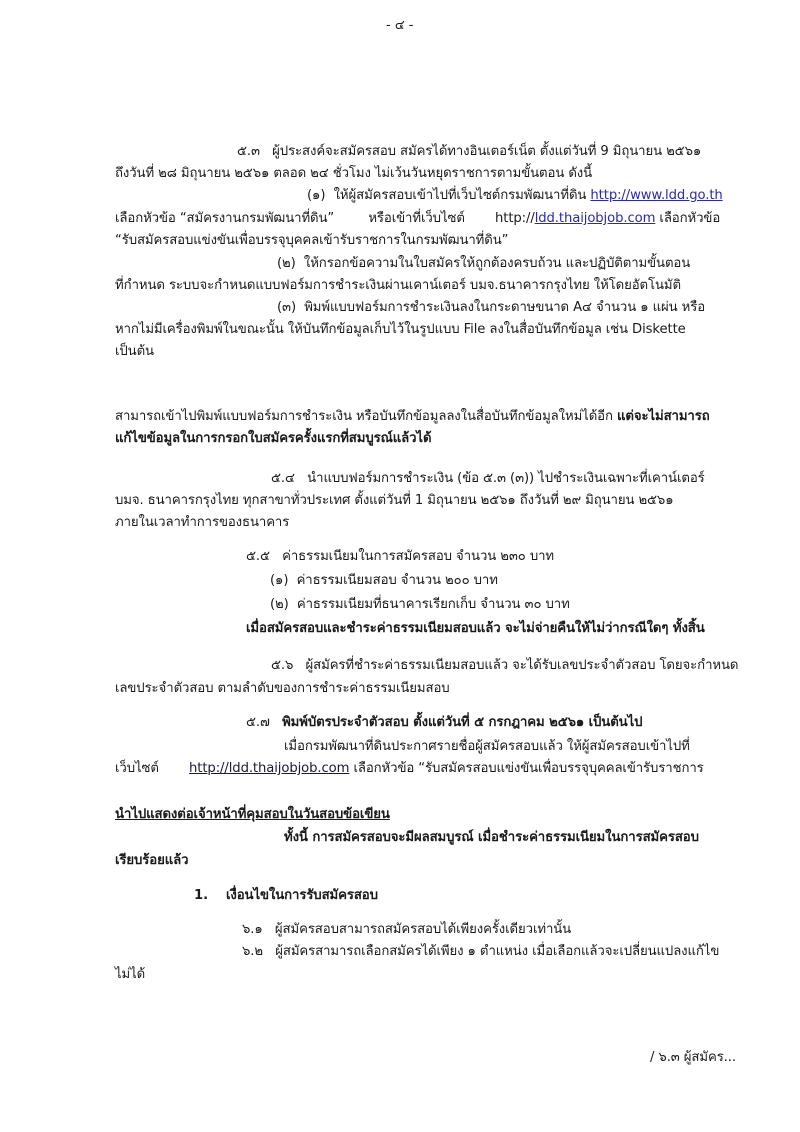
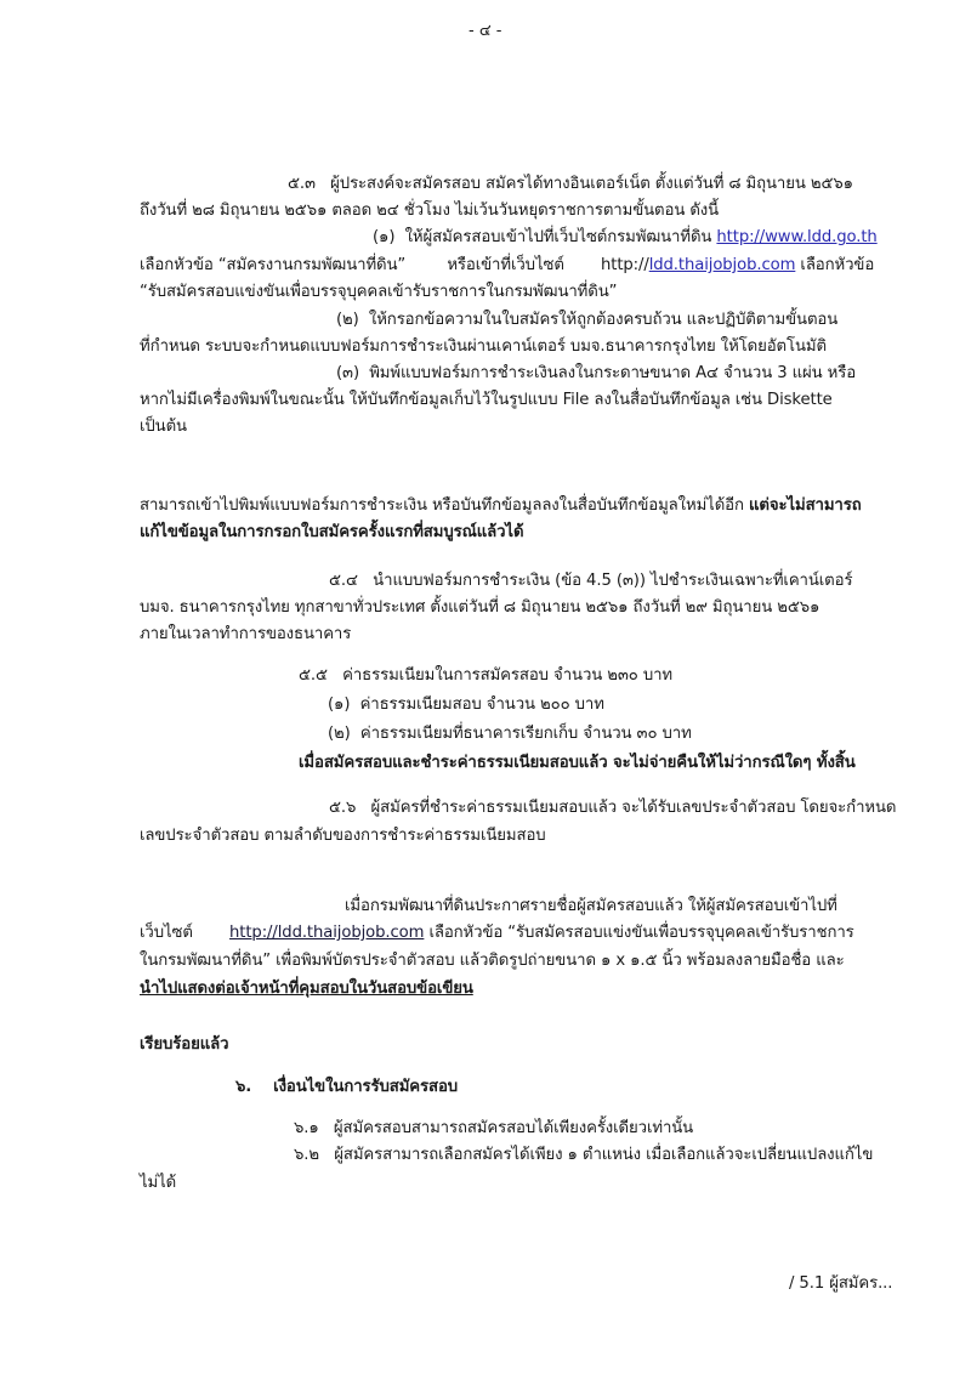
  - ๔ -
- ๕.๓ ผู้ประสงค์จะสมัครสอบ สมัครได้ทางอินเตอร์เน็ต ตั้งแต่วันที่ 9 มิถุนายน ๒๕๖๑
+ ๕.๓ ผู้ประสงค์จะสมัครสอบ สมัครได้ทางอินเตอร์เน็ต ตั้งแต่วันที่ ๘ มิถุนายน ๒๕๖๑
  ถึงวันที่ ๒๘ มิถุนายน ๒๕๖๑ ตลอด ๒๔ ชั่วโมง ไม่เว้นวันหยุดราชการตามขั้นตอน ดังนี้
  (๑) ให้ผู้สมัครสอบเข้าไปที่เว็บไซต์กรมพัฒนาที่ดิน http://www.ldd.go.th
  เลือกหัวข้อ “สมัครงานกรมพัฒนาที่ดิน” หรือเข้าที่เว็บไซต์ http://ldd.thaijobjob.com เลือกหัวข้อ
  “รับสมัครสอบแข่งขันเพื่อบรรจุบุคคลเข้ารับราชการในกรมพัฒนาที่ดิน”
  (๒) ให้กรอกข้อความในใบสมัครให้ถูกต้องครบถ้วน และปฏิบัติตามขั้นตอน
  ที่กำหนด ระบบจะกำหนดแบบฟอร์มการชำระเงินผ่านเคาน์เตอร์ บมจ.ธนาคารกรุงไทย ให้โดยอัตโนมัติ
- (๓) พิมพ์แบบฟอร์มการชำระเงินลงในกระดาษขนาด A๔ จำนวน ๑ แผ่น หรือ
+ (๓) พิมพ์แบบฟอร์มการชำระเงินลงในกระดาษขนาด A๔ จำนวน 3 แผ่น หรือ
  หากไม่มีเครื่องพิมพ์ในขณะนั้น ให้บันทึกข้อมูลเก็บไว้ในรูปแบบ File ลงในสื่อบันทึกข้อมูล เช่น Diskette
  เป็นต้น
  สามารถเข้าไปพิมพ์แบบฟอร์มการชำระเงิน หรือบันทึกข้อมูลลงในสื่อบันทึกข้อมูลใหม่ได้อีก แต่จะไม่สามารถ
  แก้ไขข้อมูลในการกรอกใบสมัครครั้งแรกที่สมบูรณ์แล้วได้
- ๕.๔ นำแบบฟอร์มการชำระเงิน (ข้อ ๕.๓ (๓)) ไปชำระเงินเฉพาะที่เคาน์เตอร์
+ ๕.๔ นำแบบฟอร์มการชำระเงิน (ข้อ 4.5 (๓)) ไปชำระเงินเฉพาะที่เคาน์เตอร์
- บมจ. ธนาคารกรุงไทย ทุกสาขาทั่วประเทศ ตั้งแต่วันที่ 1 มิถุนายน ๒๕๖๑ ถึงวันที่ ๒๙ มิถุนายน ๒๕๖๑
+ บมจ. ธนาคารกรุงไทย ทุกสาขาทั่วประเทศ ตั้งแต่วันที่ ๘ มิถุนายน ๒๕๖๑ ถึงวันที่ ๒๙ มิถุนายน ๒๕๖๑
  ภายในเวลาทำการของธนาคาร
  ๕.๕ ค่าธรรมเนียมในการสมัครสอบ จำนวน ๒๓๐ บาท
  (๑) ค่าธรรมเนียมสอบ จำนวน ๒๐๐ บาท
  (๒) ค่าธรรมเนียมที่ธนาคารเรียกเก็บ จำนวน ๓๐ บาท
  เมื่อสมัครสอบและชำระค่าธรรมเนียมสอบแล้ว จะไม่จ่ายคืนให้ไม่ว่ากรณีใดๆ ทั้งสิ้น
  ๕.๖ ผู้สมัครที่ชำระค่าธรรมเนียมสอบแล้ว จะได้รับเลขประจำตัวสอบ โดยจะกำหนด
  เลขประจำตัวสอบ ตามลำดับของการชำระค่าธรรมเนียมสอบ
- ๕.๗ พิมพ์บัตรประจำตัวสอบ ตั้งแต่วันที่ ๕ กรกฎาคม ๒๕๖๑ เป็นต้นไป
  เมื่อกรมพัฒนาที่ดินประกาศรายชื่อผู้สมัครสอบแล้ว ให้ผู้สมัครสอบเข้าไปที่
  เว็บไซต์ http://ldd.thaijobjob.com เลือกหัวข้อ “รับสมัครสอบแข่งขันเพื่อบรรจุบุคคลเข้ารับราชการ
+ ในกรมพัฒนาที่ดิน” เพื่อพิมพ์บัตรประจำตัวสอบ แล้วติดรูปถ่ายขนาด ๑ x ๑.๕ นิ้ว พร้อมลงลายมือชื่อ และ
  นำไปแสดงต่อเจ้าหน้าที่คุมสอบในวันสอบข้อเขียน
- ทั้งนี้ การสมัครสอบจะมีผลสมบูรณ์ เมื่อชำระค่าธรรมเนียมในการสมัครสอบ
  เรียบร้อยแล้ว
- 1. เงื่อนไขในการรับสมัครสอบ
+ ๖. เงื่อนไขในการรับสมัครสอบ
  ๖.๑ ผู้สมัครสอบสามารถสมัครสอบได้เพียงครั้งเดียวเท่านั้น
  ๖.๒ ผู้สมัครสามารถเลือกสมัครได้เพียง ๑ ตำแหน่ง เมื่อเลือกแล้วจะเปลี่ยนแปลงแก้ไข
  ไม่ได้
- / ๖.๓ ผู้สมัคร...
+ / 5.1 ผู้สมัคร...
